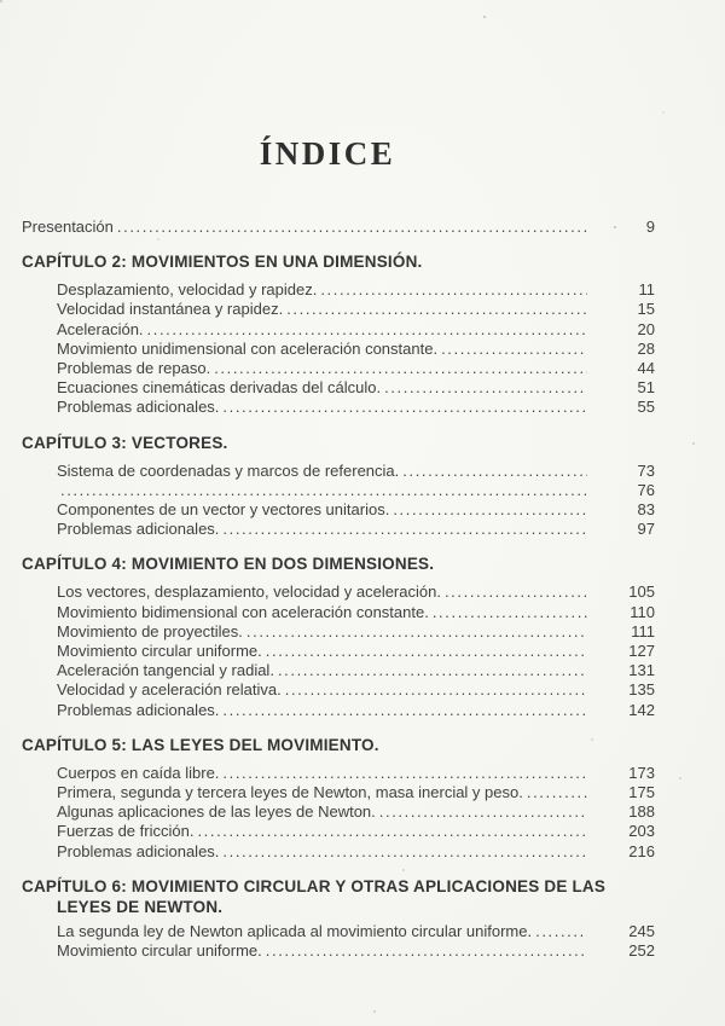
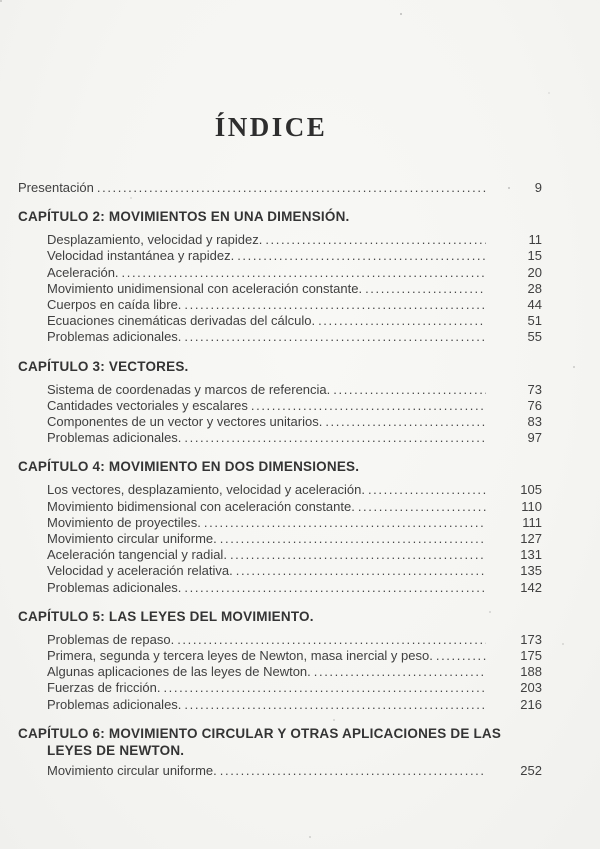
  ÍNDICE
  Presentación
  9
  CAPÍTULO 2: MOVIMIENTOS EN UNA DIMENSIÓN.
  Desplazamiento, velocidad y rapidez.
  11
  Velocidad instantánea y rapidez.
  15
  Aceleración.
  20
  Movimiento unidimensional con aceleración constante.
  28
- Problemas de repaso.
+ Cuerpos en caída libre.
  44
  Ecuaciones cinemáticas derivadas del cálculo.
  51
  Problemas adicionales.
  55
  CAPÍTULO 3: VECTORES.
  Sistema de coordenadas y marcos de referencia.
  73
+ Cantidades vectoriales y escalares
  76
  Componentes de un vector y vectores unitarios.
  83
  Problemas adicionales.
  97
  CAPÍTULO 4: MOVIMIENTO EN DOS DIMENSIONES.
  Los vectores, desplazamiento, velocidad y aceleración.
  105
  Movimiento bidimensional con aceleración constante.
  110
  Movimiento de proyectiles.
  111
  Movimiento circular uniforme.
  127
  Aceleración tangencial y radial.
  131
  Velocidad y aceleración relativa.
  135
  Problemas adicionales.
  142
  CAPÍTULO 5: LAS LEYES DEL MOVIMIENTO.
- Cuerpos en caída libre.
+ Problemas de repaso.
  173
  Primera, segunda y tercera leyes de Newton, masa inercial y peso.
  175
  Algunas aplicaciones de las leyes de Newton.
  188
  Fuerzas de fricción.
  203
  Problemas adicionales.
  216
  CAPÍTULO 6: MOVIMIENTO CIRCULAR Y OTRAS APLICACIONES DE LAS LEYES DE NEWTON.
- La segunda ley de Newton aplicada al movimiento circular uniforme.
- 245
  Movimiento circular uniforme.
  252
